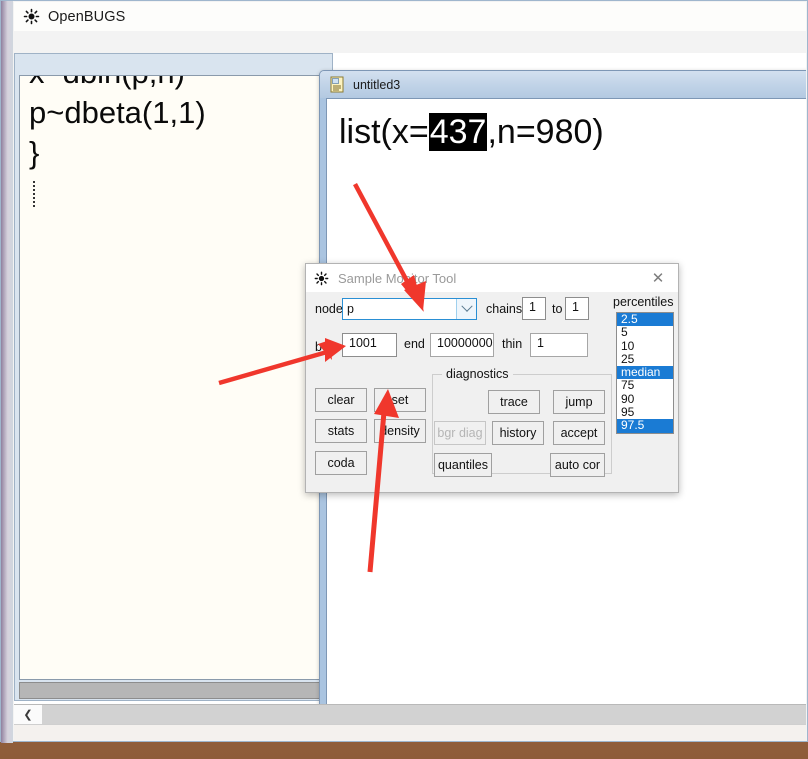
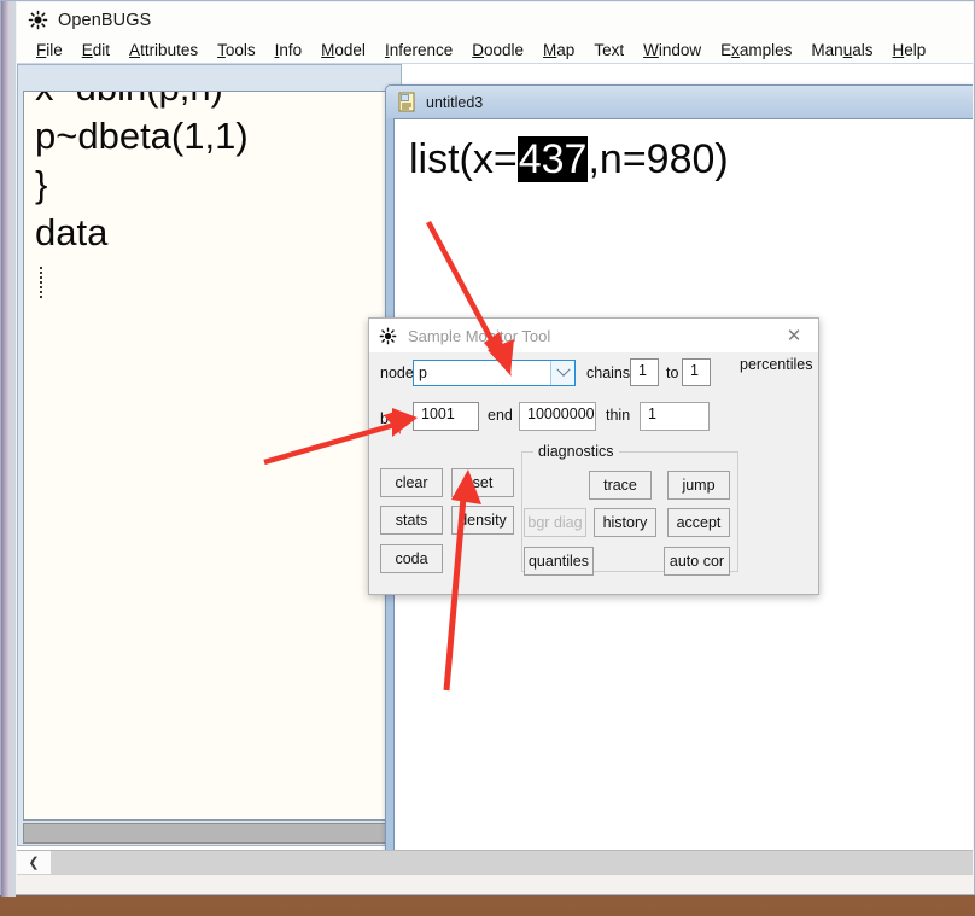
  OpenBUGS
+ File
+ Edit
+ Attributes
+ Tools
+ Info
+ Model
+ Inference
+ Doodle
+ Map
+ Text
+ Window
+ Examples
+ Manuals
+ Help
  p~dbeta(1,1)
  }
+ data
  untitled3
  list(x=437,n=980)
  ❮
  Sample Motor Tool
  ✕
  node
  p
  chains
  1
  to
  1
  1001
  end
  10000000
  thin
  1
  diagnostics
  clear
  set
  stats
  ensity
  coda
  trace
  jump
  bgr diag
  history
  accept
  quantiles
  auto cor
  percentiles
- 2.5
- 5
- 10
- 25
- median
- 75
- 90
- 95
- 97.5
